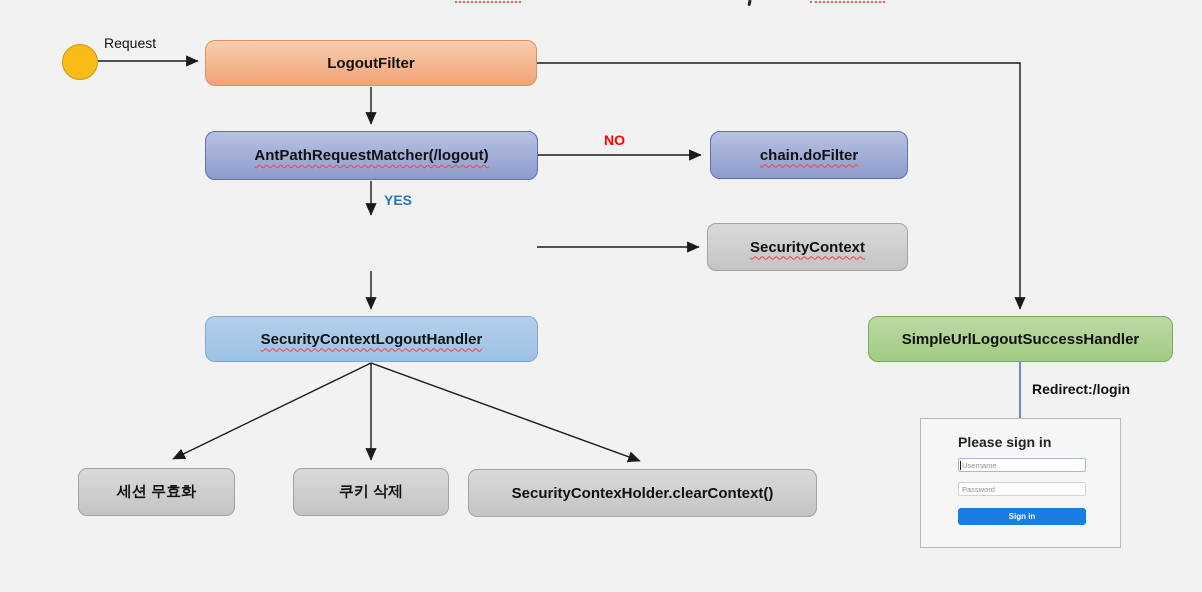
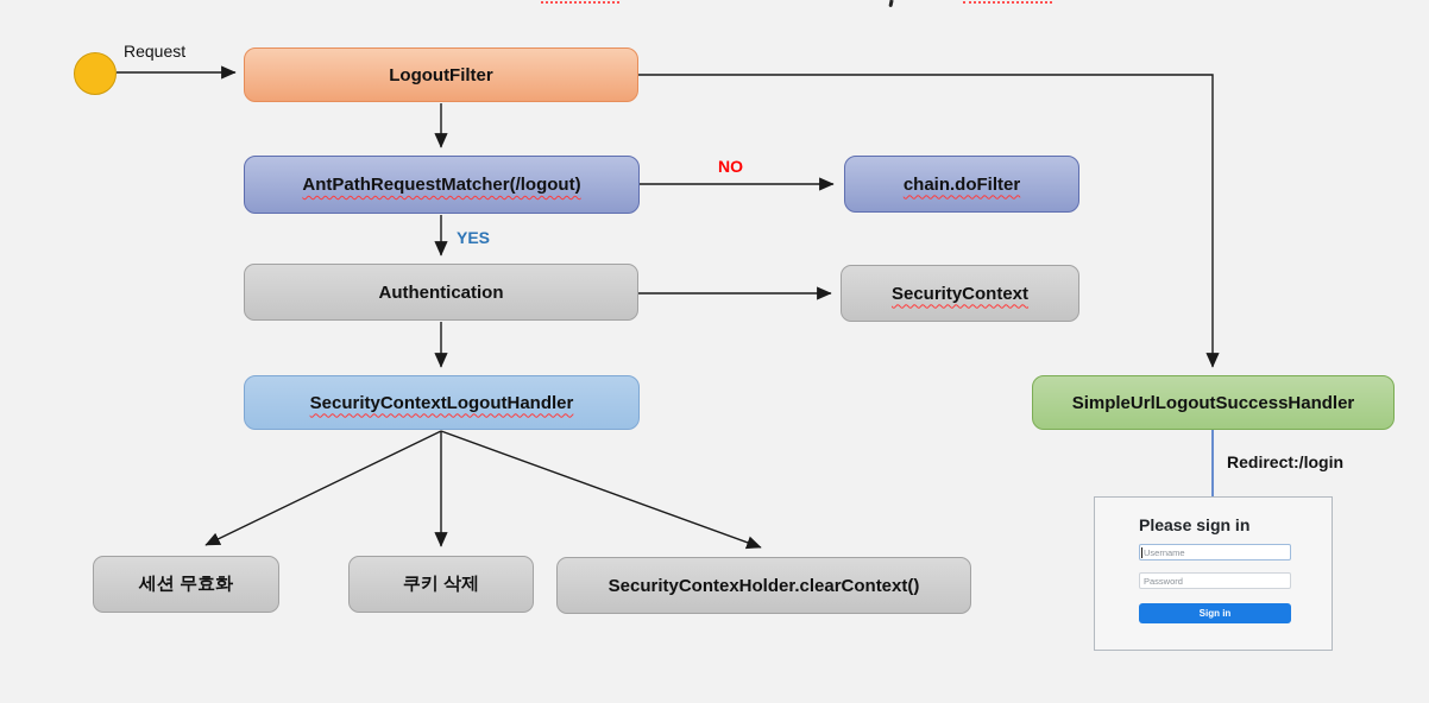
  Request
  LogoutFilter
  AntPathRequestMatcher(/logout)
  chain.doFilter
+ Authentication
  SecurityContext
  SecurityContextLogoutHandler
  세션 무효화
  쿠키 삭제
  SecurityContexHolder.clearContext()
  SimpleUrlLogoutSuccessHandler
  NO
  YES
  Redirect:/login
  Please sign in
  Username
  Password
  Sign in
